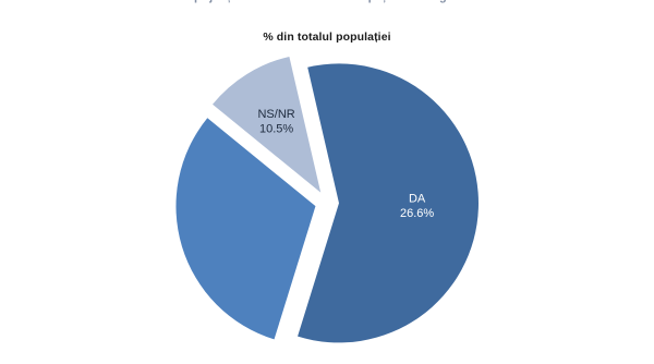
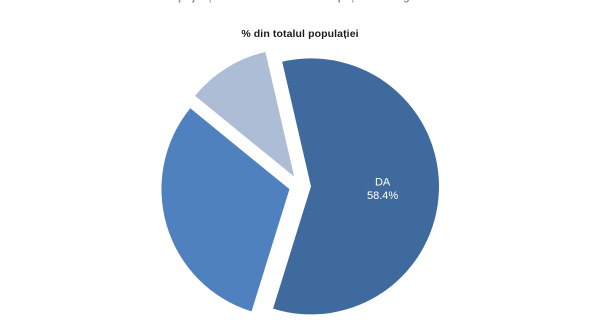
  % din totalul populației
- DA 26.6%
+ DA 58.4%
- NS/NR 10.5%
